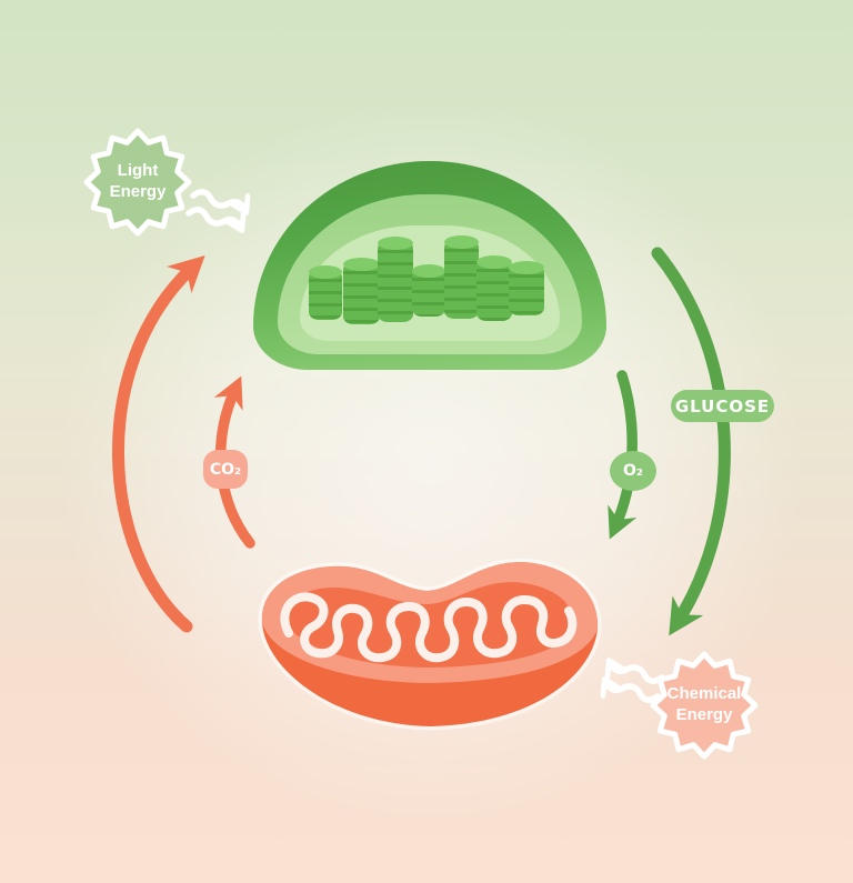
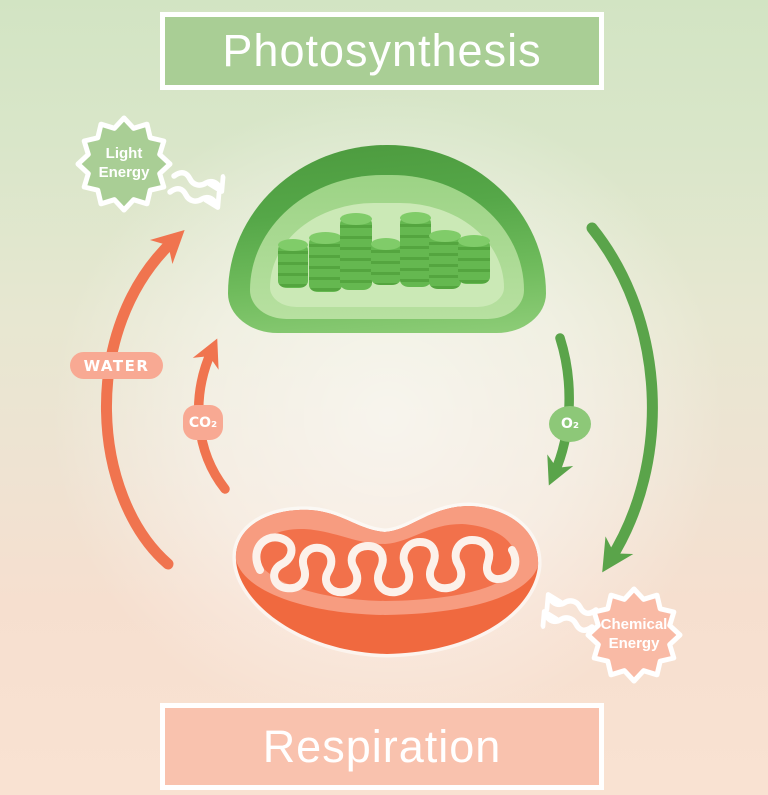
+ Photosynthesis
+ Respiration
+ WATER
  CO₂
- GLUCOSE
  O₂
  Light
  Energy
  Chemical
  Energy
